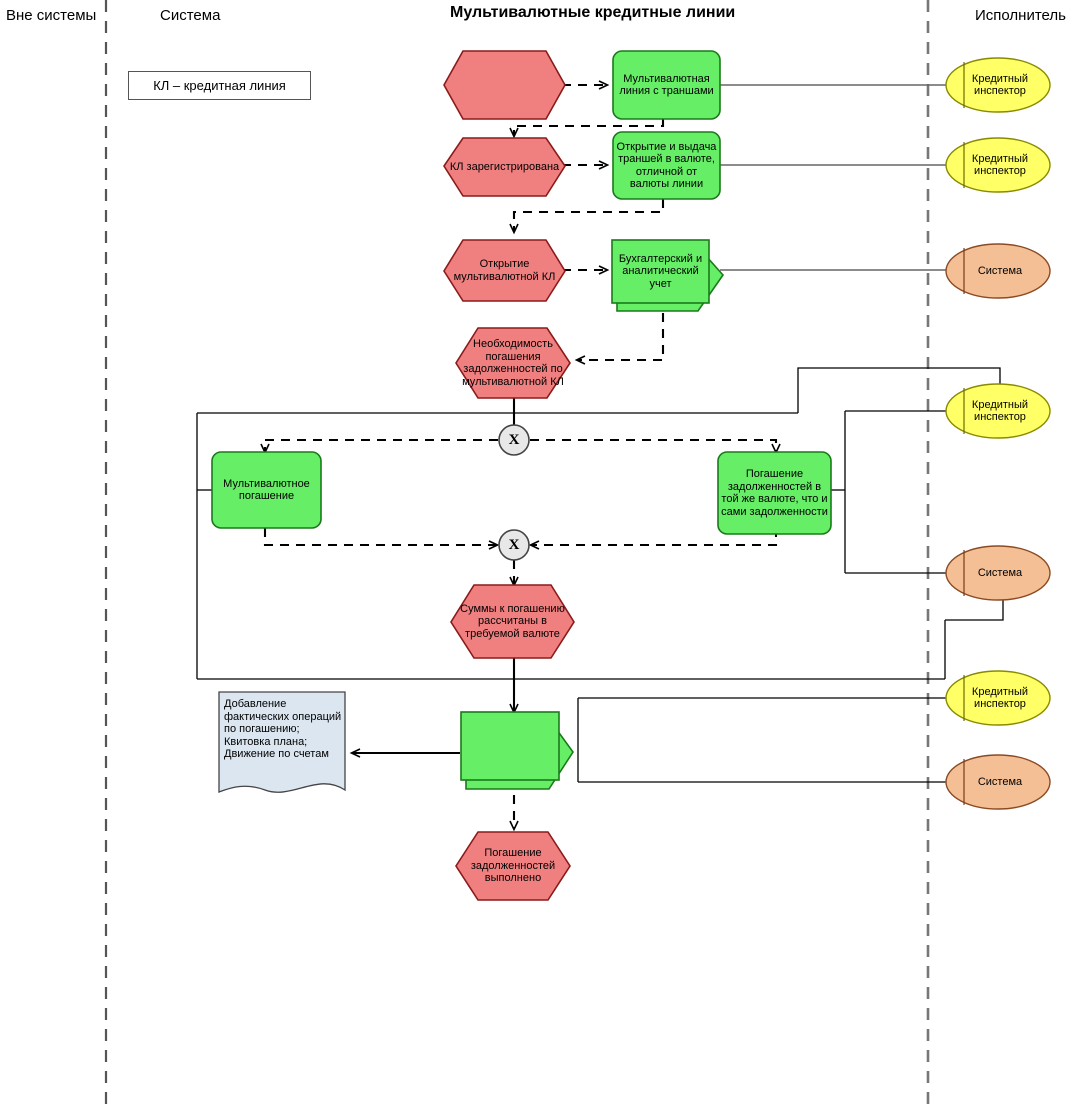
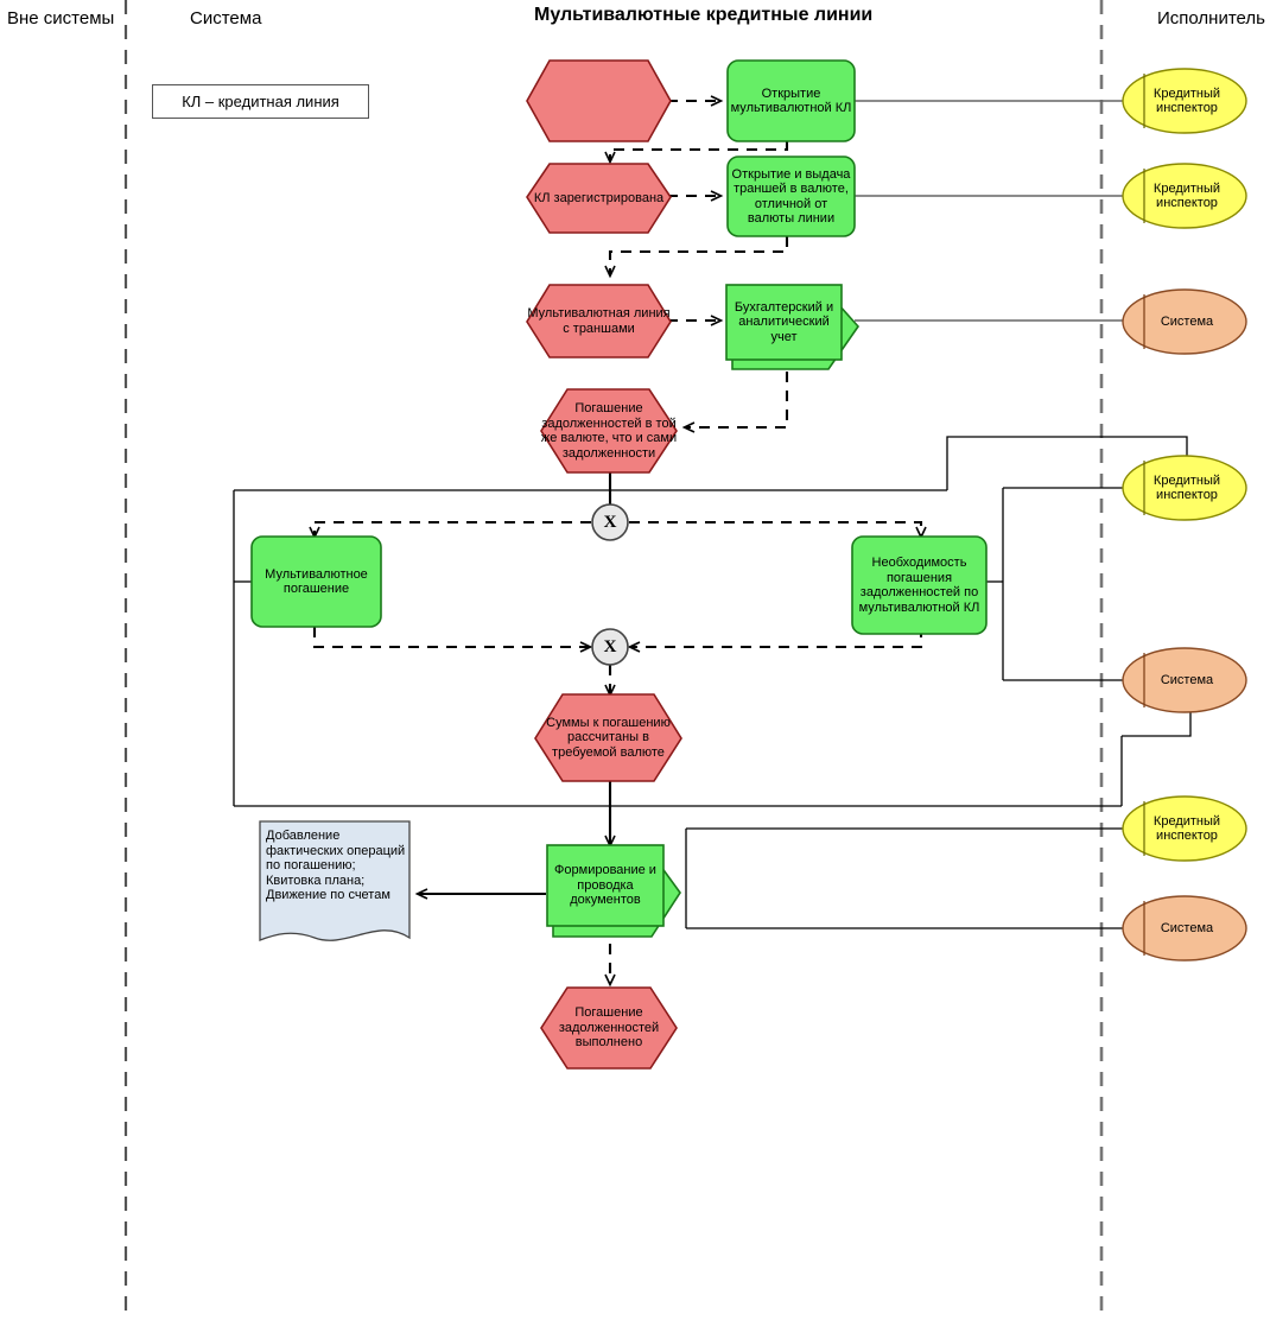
  Вне системы
  Система
  Исполнитель
  Мультивалютные кредитные линии
  КЛ – кредитная линия
- Мультивалютная линия с траншами
+ Открытие мультивалютной КЛ
  КЛ зарегистрирована
  Открытие и выдача траншей в валюте, отличной от валюты линии
- Открытие мультивалютной КЛ
+ Мультивалютная линия с траншами
  Бухгалтерский и аналитический учет
- Необходимость погашения задолженностей по мультивалютной КЛ
+ Погашение задолженностей в той же валюте, что и сами задолженности
  X
  Мультивалютное погашение
- Погашение задолженностей в той же валюте, что и сами задолженности
+ Необходимость погашения задолженностей по мультивалютной КЛ
  X
  Суммы к погашению рассчитаны в требуемой валюте
  Добавление фактических операций по погашению;
  Квитовка плана;
  Движение по счетам
+ Формирование и проводка документов
  Погашение задолженностей выполнено
  Кредитный инспектор
  Кредитный инспектор
  Система
  Кредитный инспектор
  Система
  Кредитный инспектор
  Система
